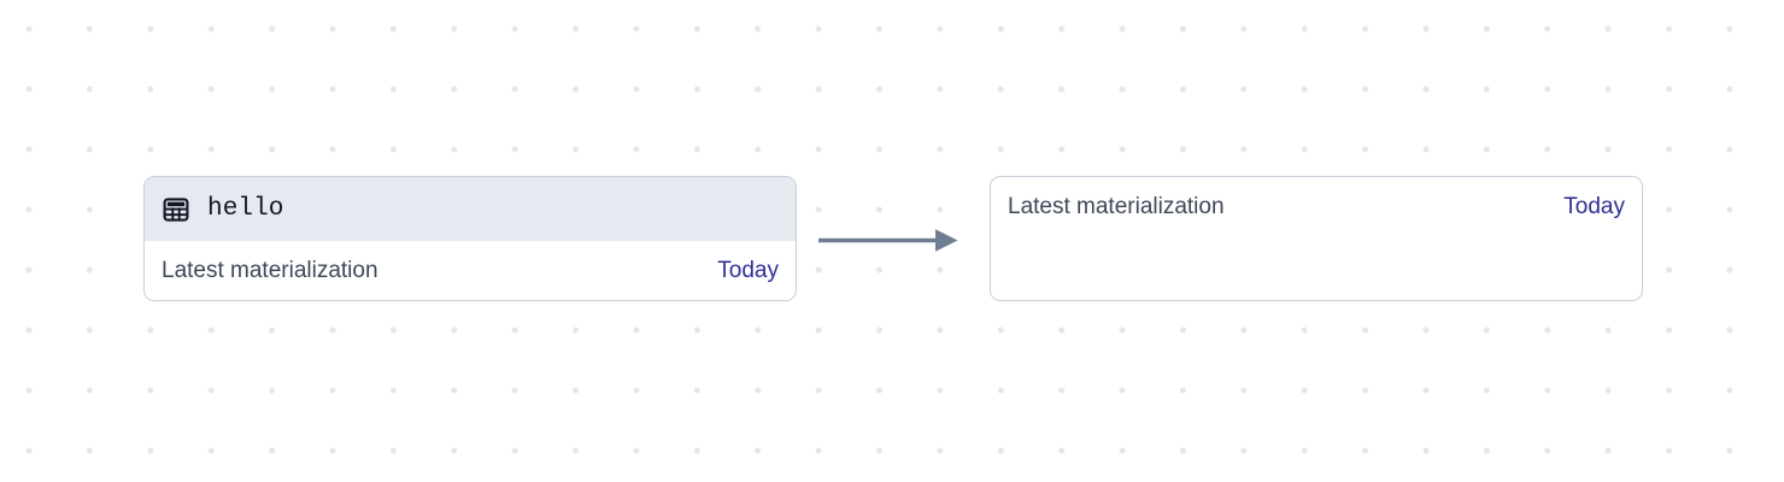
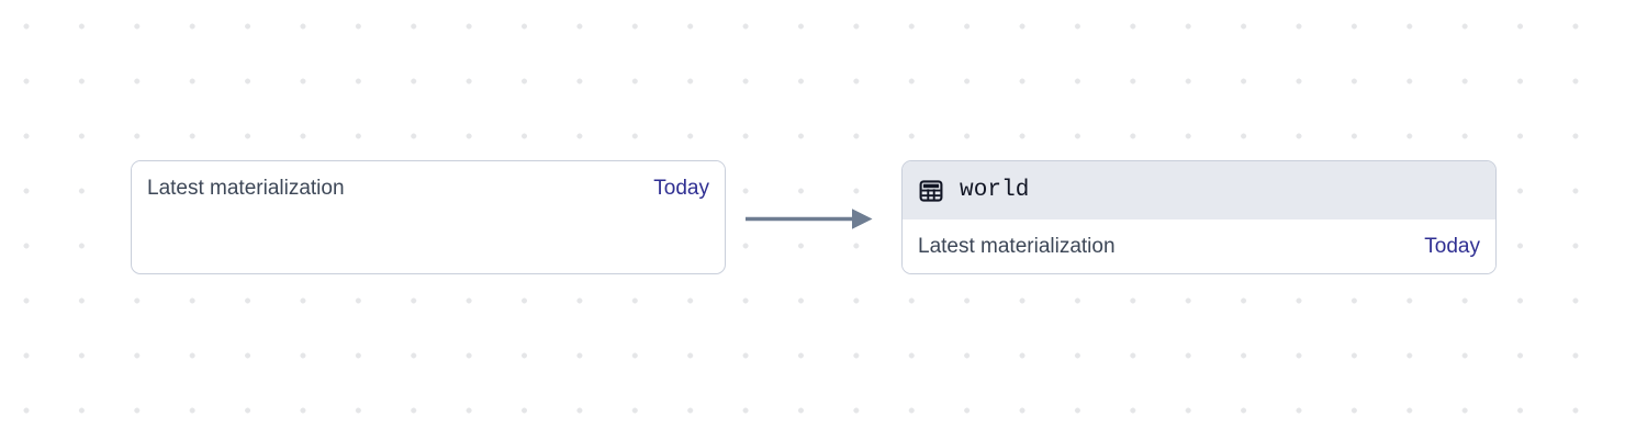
- hello
  Latest materialization
  Today
+ world
  Latest materialization
  Today
